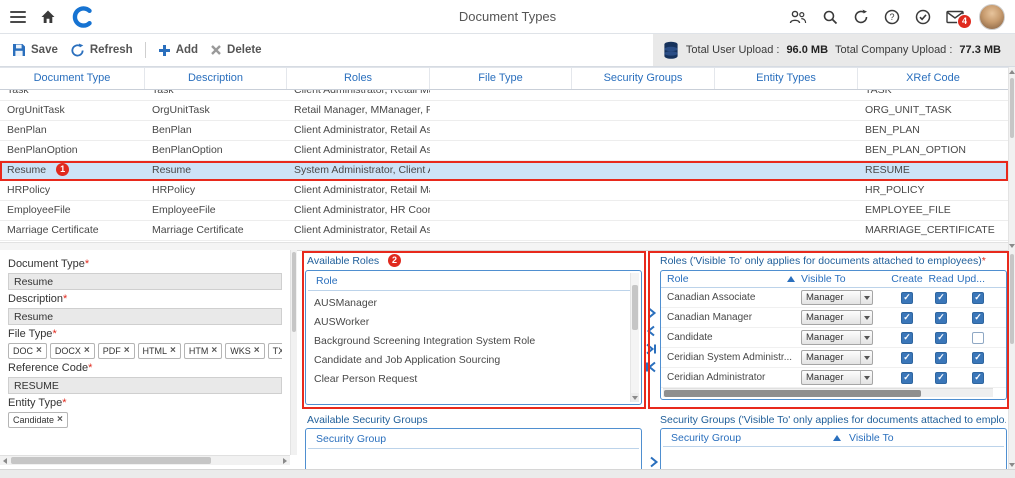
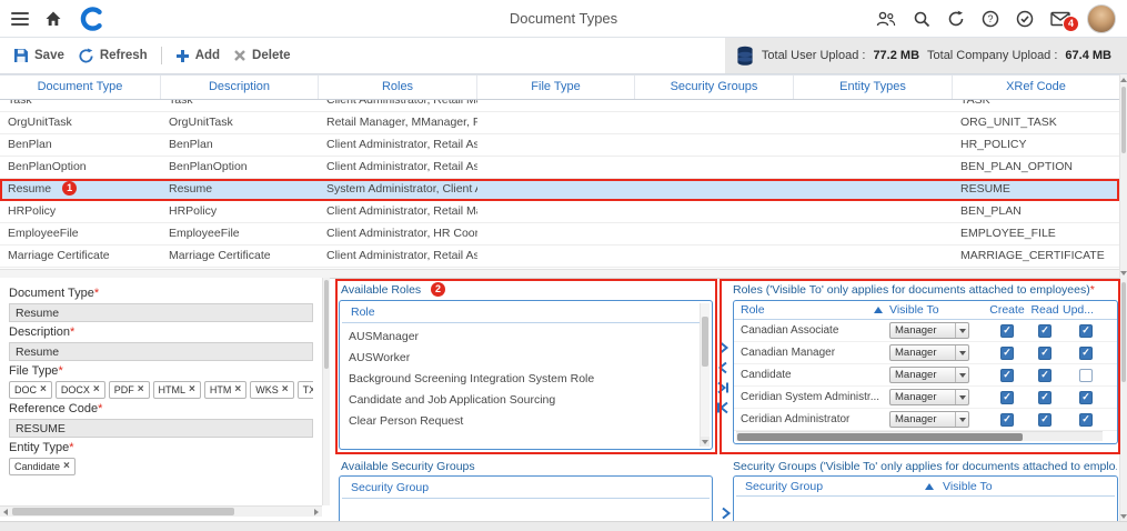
  Document Types
  ?
  4
  Save
  Refresh
  Add
  Delete
  Total User Upload :
- 96.0 MB
+ 77.2 MB
  Total Company Upload :
- 77.3 MB
+ 67.4 MB
  Document Type
  Description
  Roles
  File Type
  Security Groups
  Entity Types
  XRef Code
  Task
  Task
  Client Administrator, Retail M
  TASK
  OrgUnitTask
  OrgUnitTask
  Retail Manager, MManager, F
  ORG_UNIT_TASK
  BenPlan
  BenPlan
  Client Administrator, Retail As
- BEN_PLAN
+ HR_POLICY
  BenPlanOption
  BenPlanOption
  Client Administrator, Retail As
  BEN_PLAN_OPTION
  Resume 1
  Resume
  System Administrator, Client
  RESUME
  HRPolicy
  HRPolicy
  Client Administrator, Retail M
- HR_POLICY
+ BEN_PLAN
  EmployeeFile
  EmployeeFile
  Client Administrator, HR Coor
  EMPLOYEE_FILE
  Marriage Certificate
  Marriage Certificate
  Client Administrator, Retail As
  MARRIAGE_CERTIFICATE
  Document Type*
  Resume
  Description*
  Resume
  File Type*
  DOC
  ×
  DOCX
  ×
  PDF
  ×
  HTML
  ×
  HTM
  ×
  WKS
  ×
  Reference Code*
  RESUME
  Entity Type*
  Candidate
  ×
  Available Roles
  2
  Role
  AUSManager
  AUSWorker
  Background Screening Integration System Role
  Candidate and Job Application Sourcing
  Clear Person Request
  Roles ('Visible To' only applies for documents attached to employees)*
  Role
  Visible To
  Create
  Read
  Upd...
  Canadian Associate
  Manager
  Canadian Manager
  Manager
  Candidate
  Manager
  Ceridian System Administr...
  Manager
  Ceridian Administrator
  Manager
  Available Security Groups
  Security Group
  Security Groups ('Visible To' only applies for documents attached to emplo.
  Security Group
  Visible To
